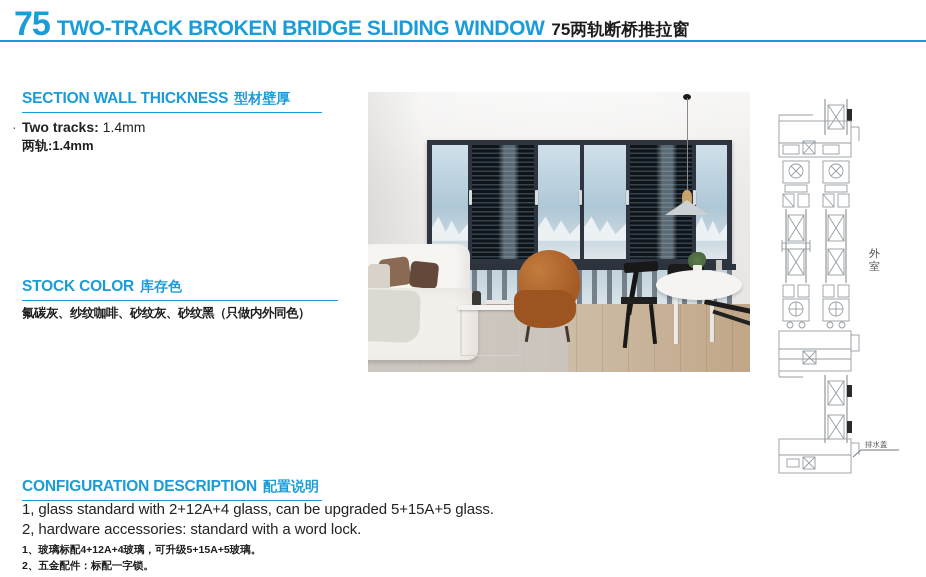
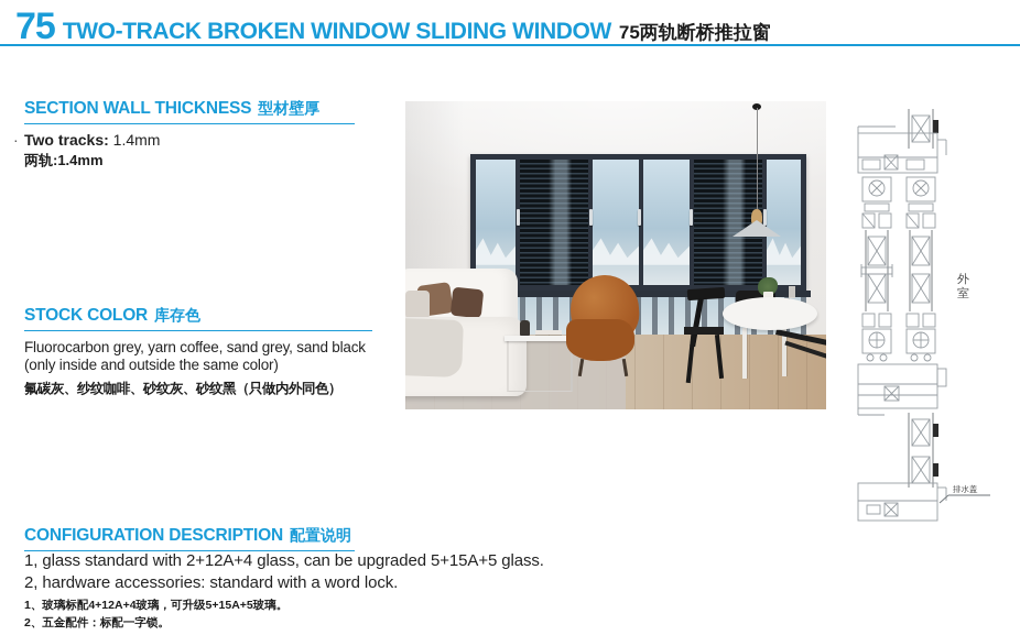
  75
- TWO-TRACK BROKEN BRIDGE SLIDING WINDOW
+ TWO-TRACK BROKEN WINDOW SLIDING WINDOW
  75两轨断桥推拉窗
  SECTION WALL THICKNESS
  型材壁厚
  ·
  Two tracks: 1.4mm
  两轨:1.4mm
  STOCK COLOR
  库存色
+ Fluorocarbon grey, yarn coffee, sand grey, sand black
+ (only inside and outside the same color)
  氟碳灰、纱纹咖啡、砂纹灰、砂纹黑（只做内外同色）
  CONFIGURATION DESCRIPTION
  配置说明
  1, glass standard with 2+12A+4 glass, can be upgraded 5+15A+5 glass.
  2, hardware accessories: standard with a word lock.
  1、玻璃标配4+12A+4玻璃，可升级5+15A+5玻璃。
  2、五金配件：标配一字锁。
  外
  室
  排水盖
